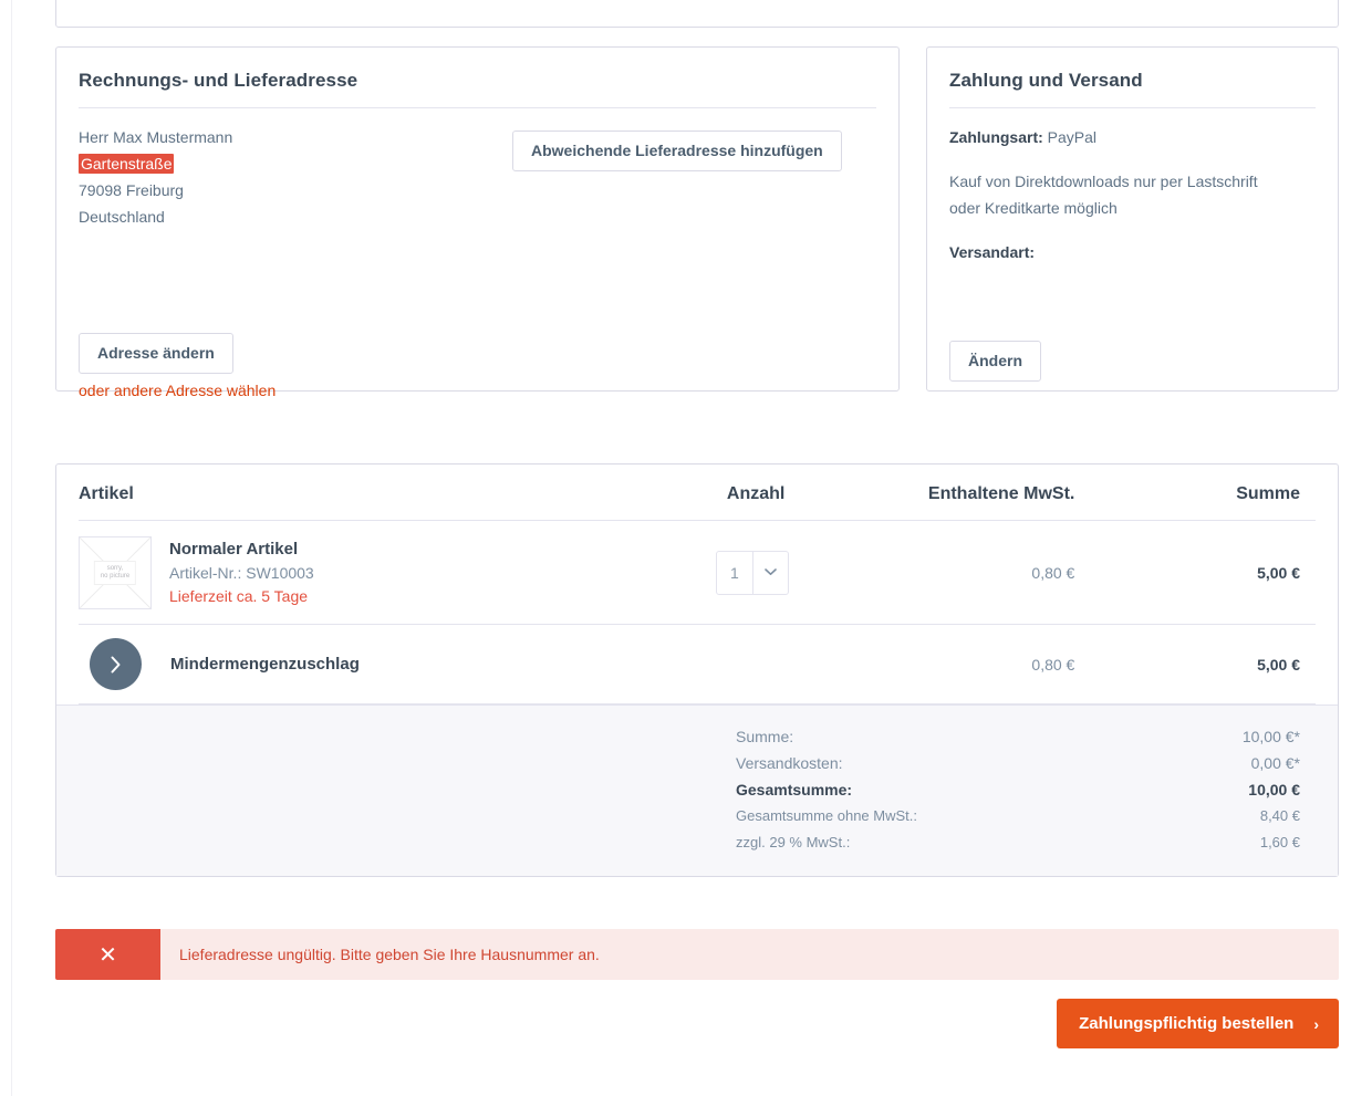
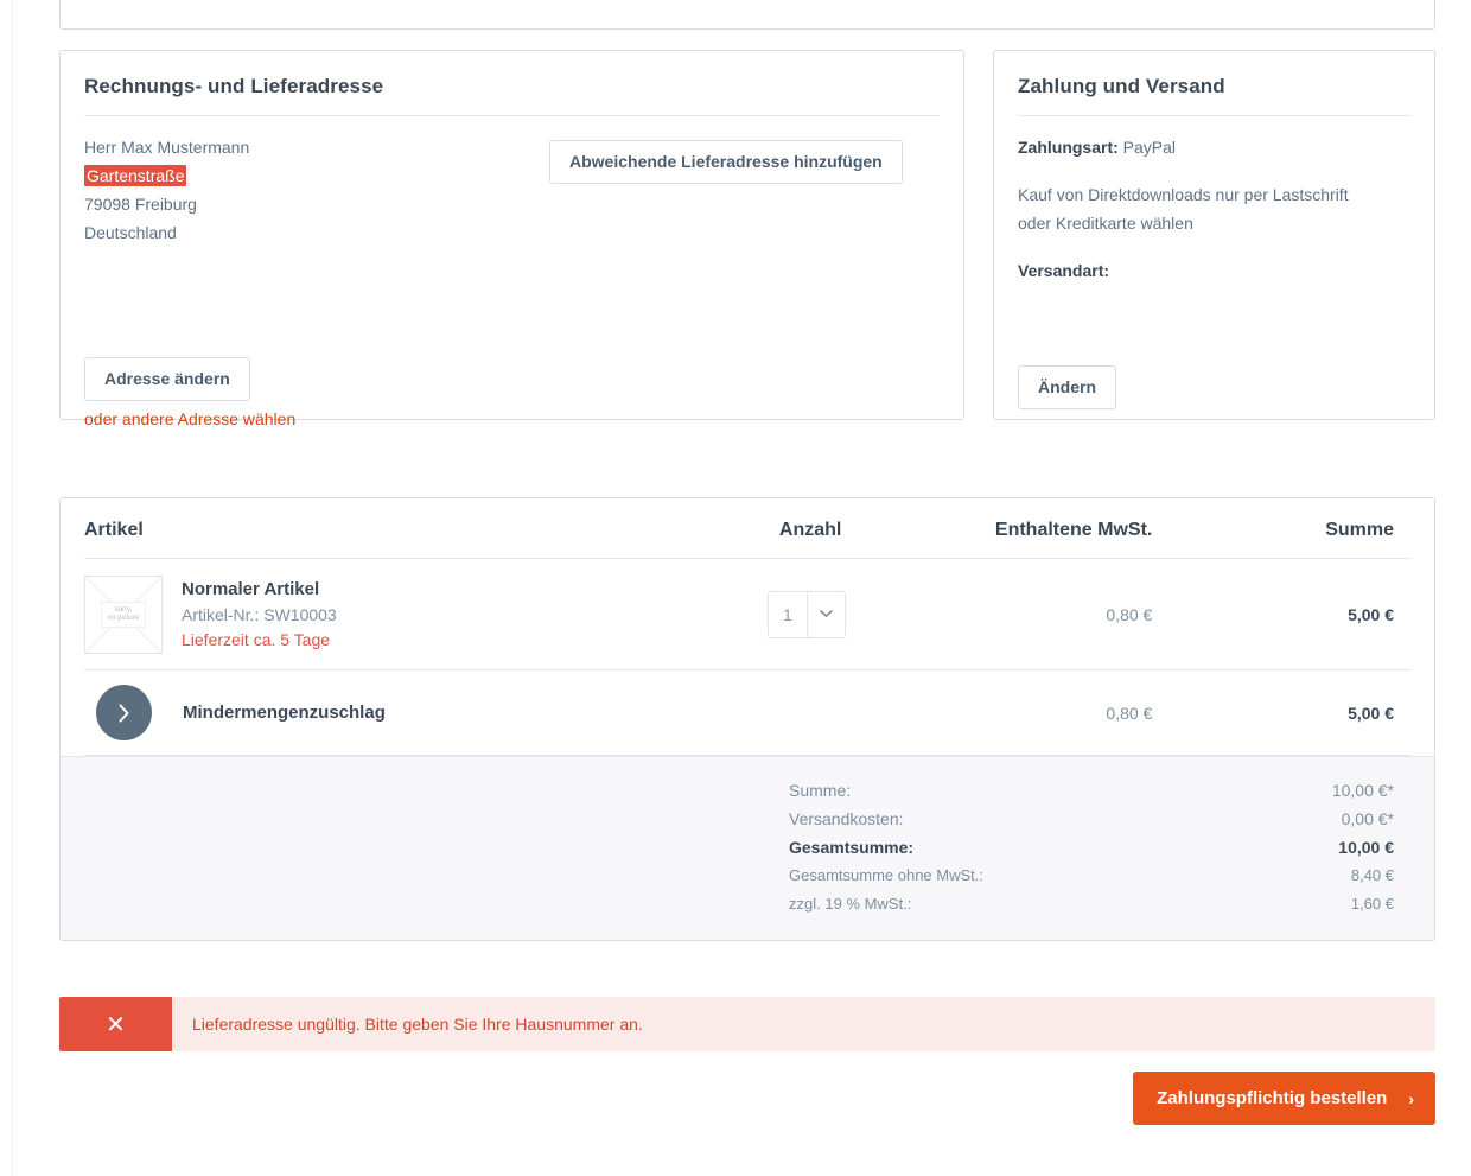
  Rechnungs- und Lieferadresse
  Herr Max Mustermann
  Gartenstraße
  79098 Freiburg
  Deutschland
  Abweichende Lieferadresse hinzufügen
  Adresse ändern
  oder andere Adresse wählen
  Zahlung und Versand
  Zahlungsart: PayPal
- Kauf von Direktdownloads nur per Lastschrift oder Kreditkarte möglich
+ Kauf von Direktdownloads nur per Lastschrift oder Kreditkarte wählen
  Versandart:
  Ändern
  Artikel
  Anzahl
  Enthaltene MwSt.
  Summe
  Normaler Artikel
  Artikel-Nr.: SW10003
  Lieferzeit ca. 5 Tage
  1
  0,80 €
  5,00 €
  Mindermengenzuschlag
  0,80 €
  5,00 €
  Summe:
  10,00 €*
  Versandkosten:
  0,00 €*
  Gesamtsumme:
  10,00 €
  Gesamtsumme ohne MwSt.:
  8,40 €
- zzgl. 29 % MwSt.:
+ zzgl. 19 % MwSt.:
  1,60 €
  ✕
  Lieferadresse ungültig. Bitte geben Sie Ihre Hausnummer an.
  Zahlungspflichtig bestellen
  ›
